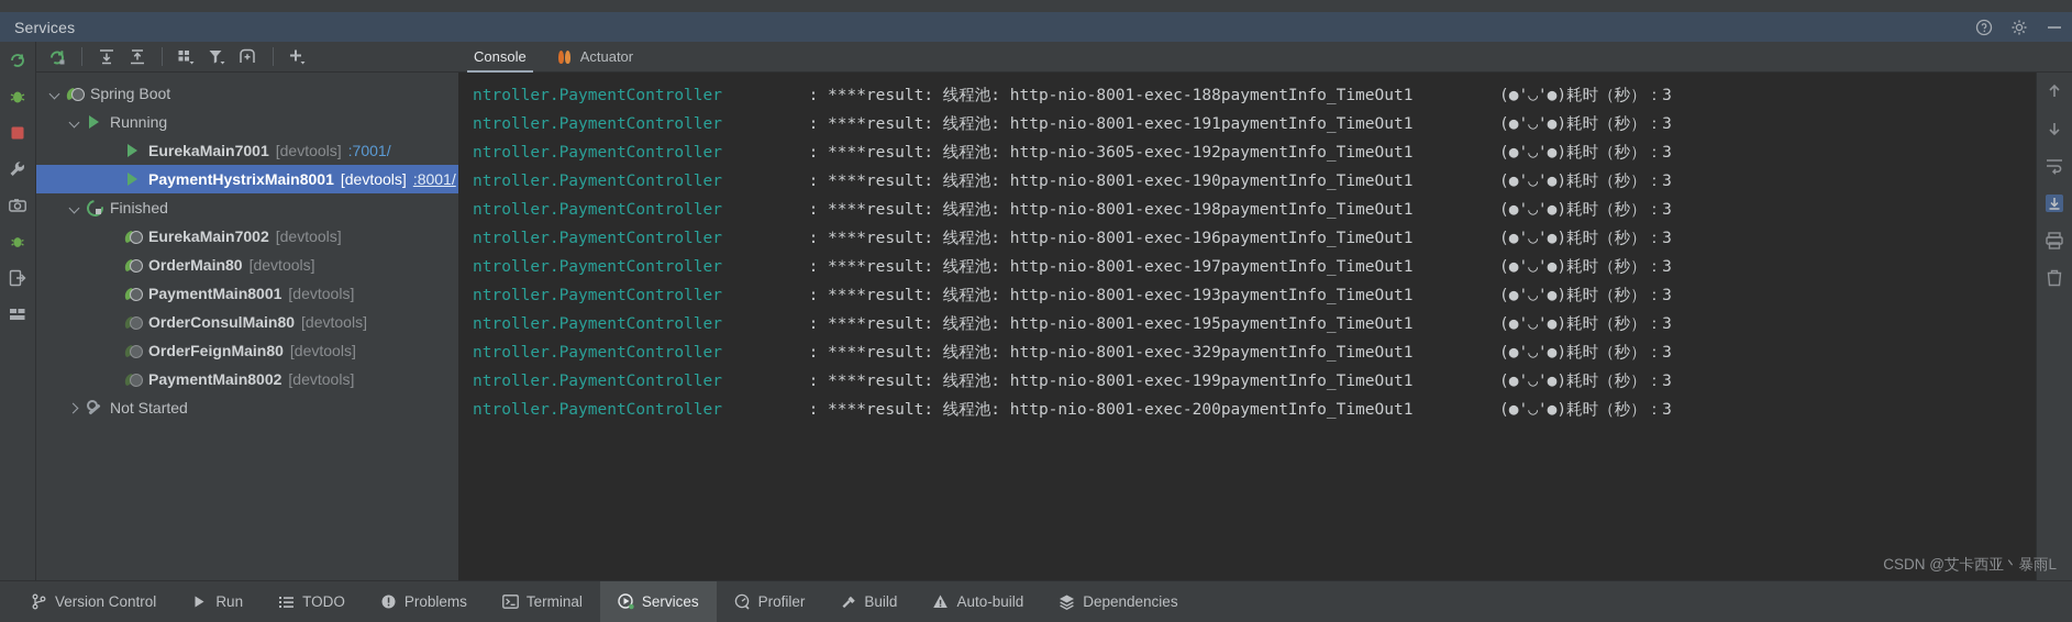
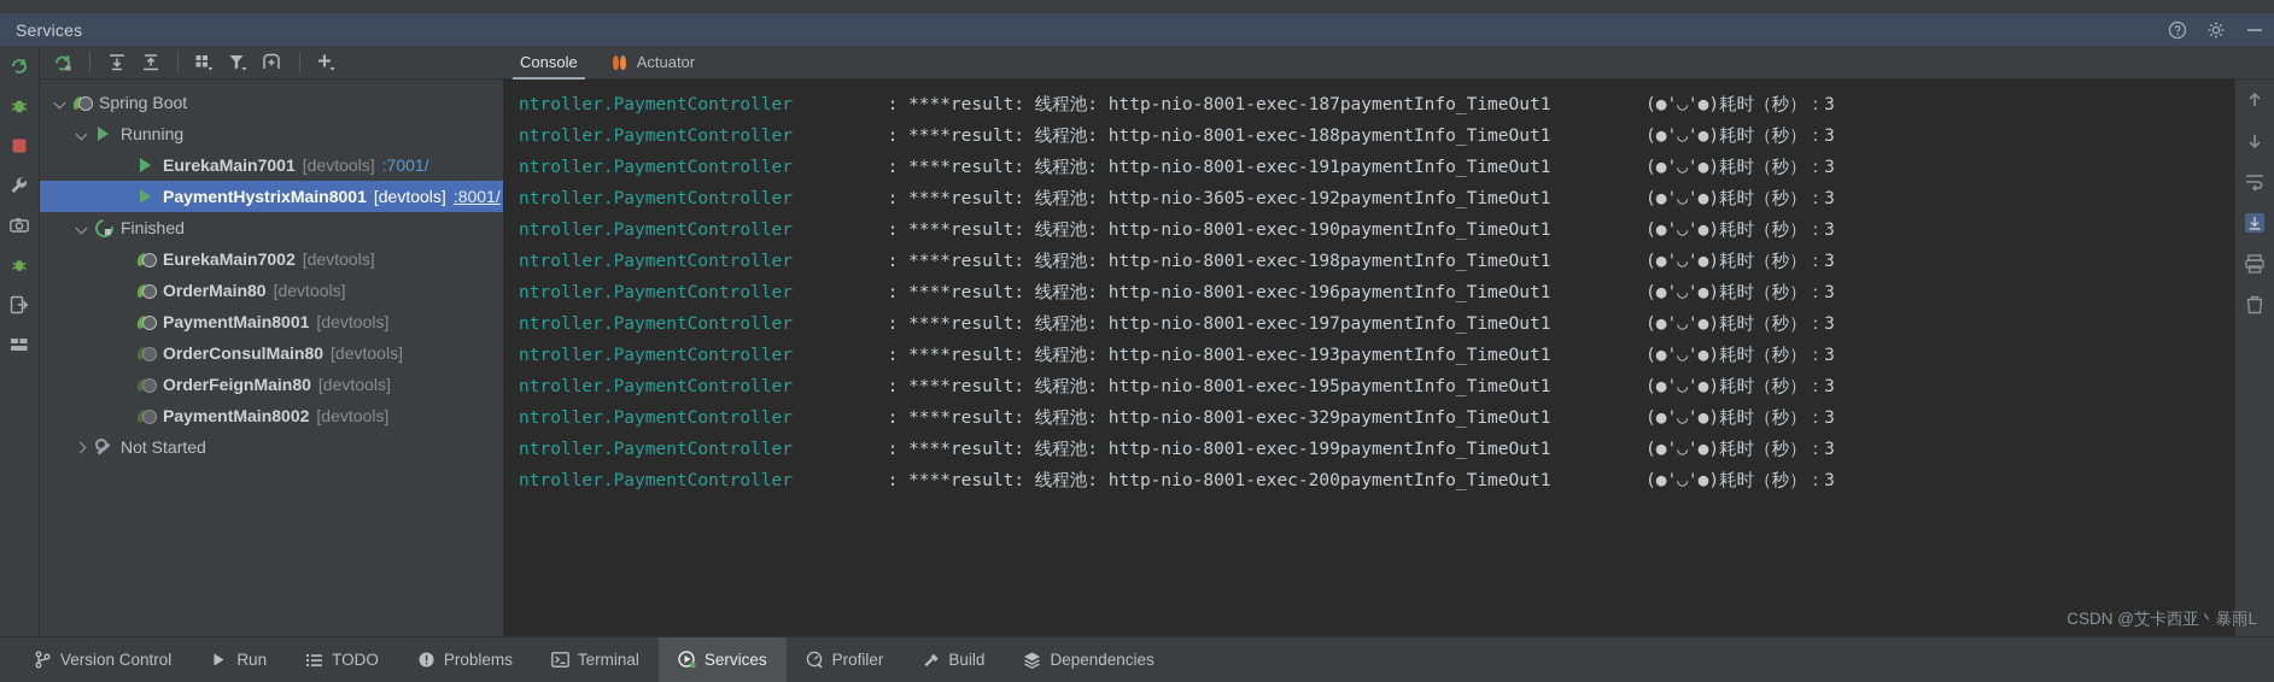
  Services
  Spring Boot
  Running
  EurekaMain7001
  [devtools]
  :7001/
  PaymentHystrixMain8001
  [devtools]
  :8001/
  Finished
  EurekaMain7002
  [devtools]
  OrderMain80
  [devtools]
  PaymentMain8001
  [devtools]
  OrderConsulMain80
  [devtools]
  OrderFeignMain80
  [devtools]
  PaymentMain8002
  [devtools]
  Not Started
  Console
  Actuator
+ ntroller.PaymentController : ****result: 线程池: http-nio-8001-exec-187paymentInfo_TimeOut1 (●'◡'●)耗时（秒）：3
  ntroller.PaymentController : ****result: 线程池: http-nio-8001-exec-188paymentInfo_TimeOut1 (●'◡'●)耗时（秒）：3
  ntroller.PaymentController : ****result: 线程池: http-nio-8001-exec-191paymentInfo_TimeOut1 (●'◡'●)耗时（秒）：3
  ntroller.PaymentController : ****result: 线程池: http-nio-3605-exec-192paymentInfo_TimeOut1 (●'◡'●)耗时（秒）：3
  ntroller.PaymentController : ****result: 线程池: http-nio-8001-exec-190paymentInfo_TimeOut1 (●'◡'●)耗时（秒）：3
  ntroller.PaymentController : ****result: 线程池: http-nio-8001-exec-198paymentInfo_TimeOut1 (●'◡'●)耗时（秒）：3
  ntroller.PaymentController : ****result: 线程池: http-nio-8001-exec-196paymentInfo_TimeOut1 (●'◡'●)耗时（秒）：3
  ntroller.PaymentController : ****result: 线程池: http-nio-8001-exec-197paymentInfo_TimeOut1 (●'◡'●)耗时（秒）：3
  ntroller.PaymentController : ****result: 线程池: http-nio-8001-exec-193paymentInfo_TimeOut1 (●'◡'●)耗时（秒）：3
  ntroller.PaymentController : ****result: 线程池: http-nio-8001-exec-195paymentInfo_TimeOut1 (●'◡'●)耗时（秒）：3
  ntroller.PaymentController : ****result: 线程池: http-nio-8001-exec-329paymentInfo_TimeOut1 (●'◡'●)耗时（秒）：3
  ntroller.PaymentController : ****result: 线程池: http-nio-8001-exec-199paymentInfo_TimeOut1 (●'◡'●)耗时（秒）：3
  ntroller.PaymentController : ****result: 线程池: http-nio-8001-exec-200paymentInfo_TimeOut1 (●'◡'●)耗时（秒）：3
  CSDN @艾卡西亚丶暴雨L
  Version Control
  Run
  TODO
  Problems
  Terminal
  Services
  Profiler
  Build
- Auto-build
  Dependencies
